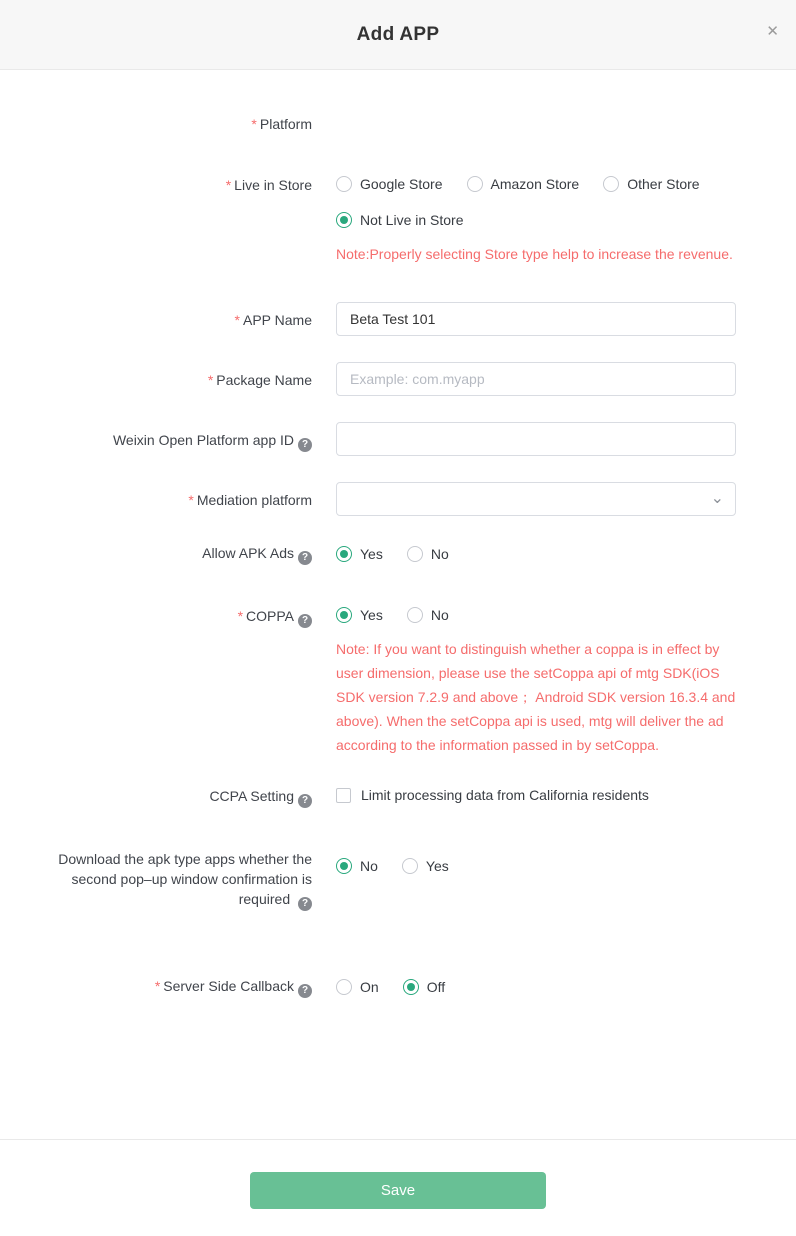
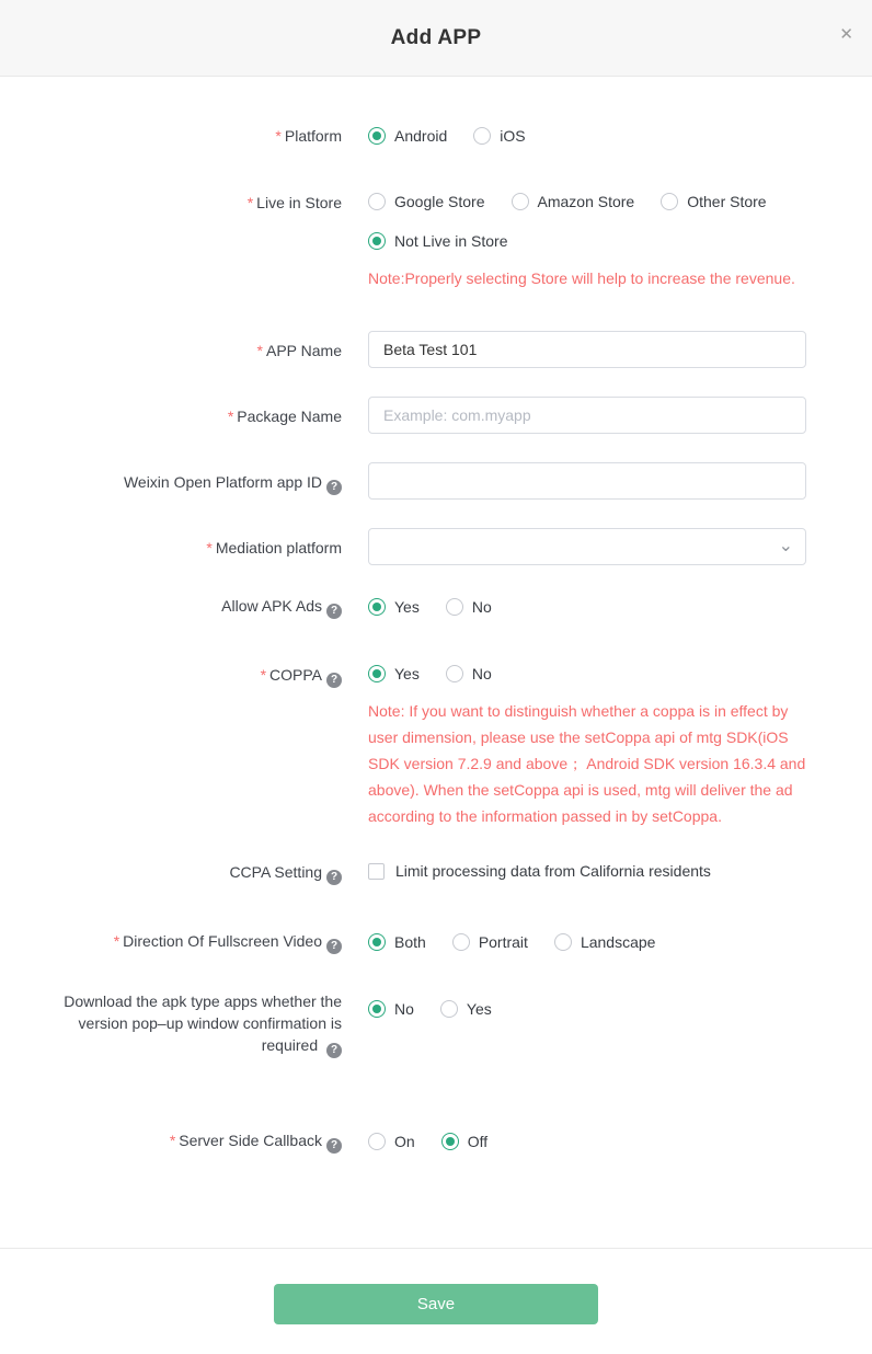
  Add APP
  ✕
  * Platform
+ Android
+ iOS
  * Live in Store
  Google Store
  Amazon Store
  Other Store
  Not Live in Store
- Note:Properly selecting Store type help to increase the revenue.
+ Note:Properly selecting Store will help to increase the revenue.
  * APP Name
  Beta Test 101
  * Package Name
  Example: com.myapp
  Weixin Open Platform app ID ?
  * Mediation platform
  ⌄
  Allow APK Ads ?
  Yes
  No
  * COPPA ?
  Yes
  No
  Note: If you want to distinguish whether a coppa is in effect by user dimension, please use the setCoppa api of mtg SDK(iOS SDK version 7.2.9 and above； Android SDK version 16.3.4 and above). When the setCoppa api is used, mtg will deliver the ad according to the information passed in by setCoppa.
  CCPA Setting ?
  Limit processing data from California residents
+ * Direction Of Fullscreen Video ?
+ Both
+ Portrait
+ Landscape
- Download the apk type apps whether the second pop–up window confirmation is required ?
+ Download the apk type apps whether the version pop–up window confirmation is required ?
  No
  Yes
  * Server Side Callback ?
  On
  Off
  Save
